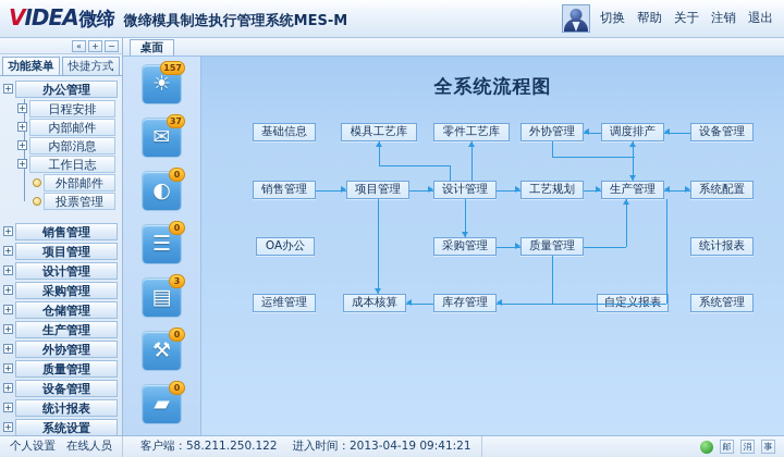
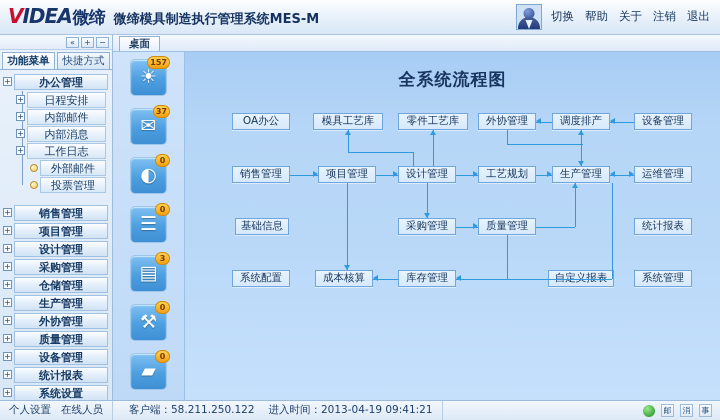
  VIDEA
  微缔
  微缔模具制造执行管理系统MES-M
  切换
  帮助
  关于
  注销
  退出
  «
  +
  −
  功能菜单
  快捷方式
  +
  办公管理
  +
  日程安排
  +
  内部邮件
  +
  内部消息
  +
  工作日志
  外部邮件
  投票管理
  +
  销售管理
  +
  项目管理
  +
  设计管理
  +
  采购管理
  +
  仓储管理
  +
  生产管理
  +
  外协管理
  +
  质量管理
  +
  设备管理
  +
  统计报表
  +
  系统设置
  ☀
  157
  ✉
  37
  ◐
  0
  ☰
  0
  ▤
  3
  ⚒
  0
  ▰
  0
  桌面
  全系统流程图
- 基础信息
+ OA办公
  模具工艺库
  零件工艺库
  外协管理
  调度排产
  设备管理
  销售管理
  项目管理
  设计管理
  工艺规划
  生产管理
- 系统配置
+ 运维管理
- OA办公
+ 基础信息
  采购管理
  质量管理
  统计报表
- 运维管理
+ 系统配置
  成本核算
  库存管理
  系统管理
  个人设置
  在线人员
  客户端：58.211.250.122
  进入时间：2013-04-19 09:41:21
  邮
  消
  事
